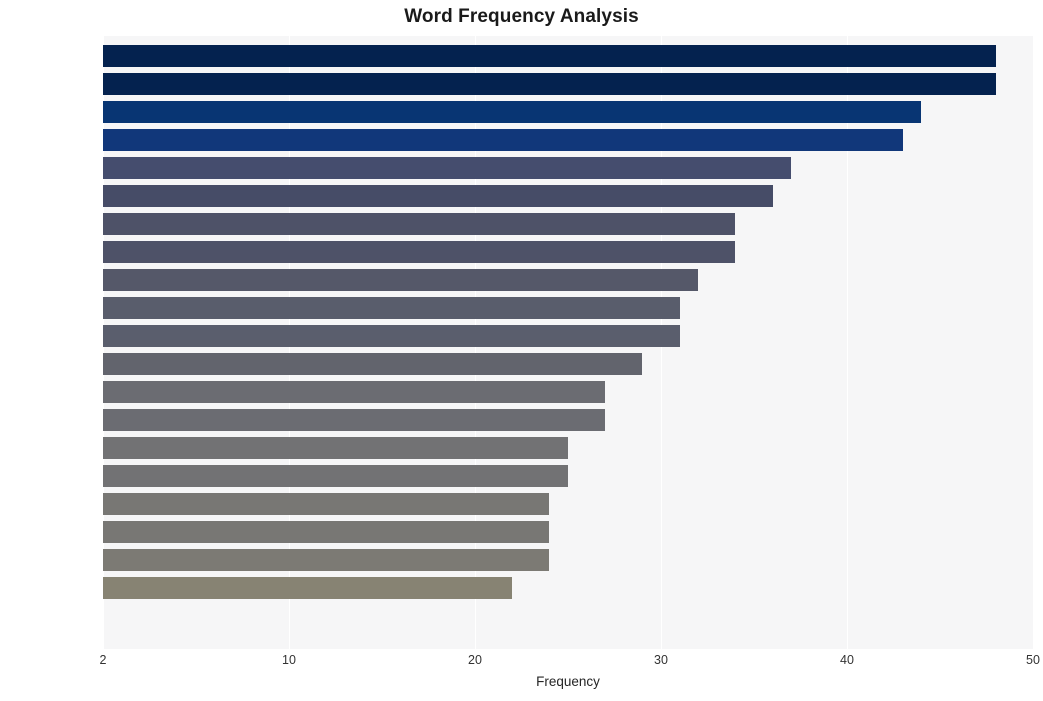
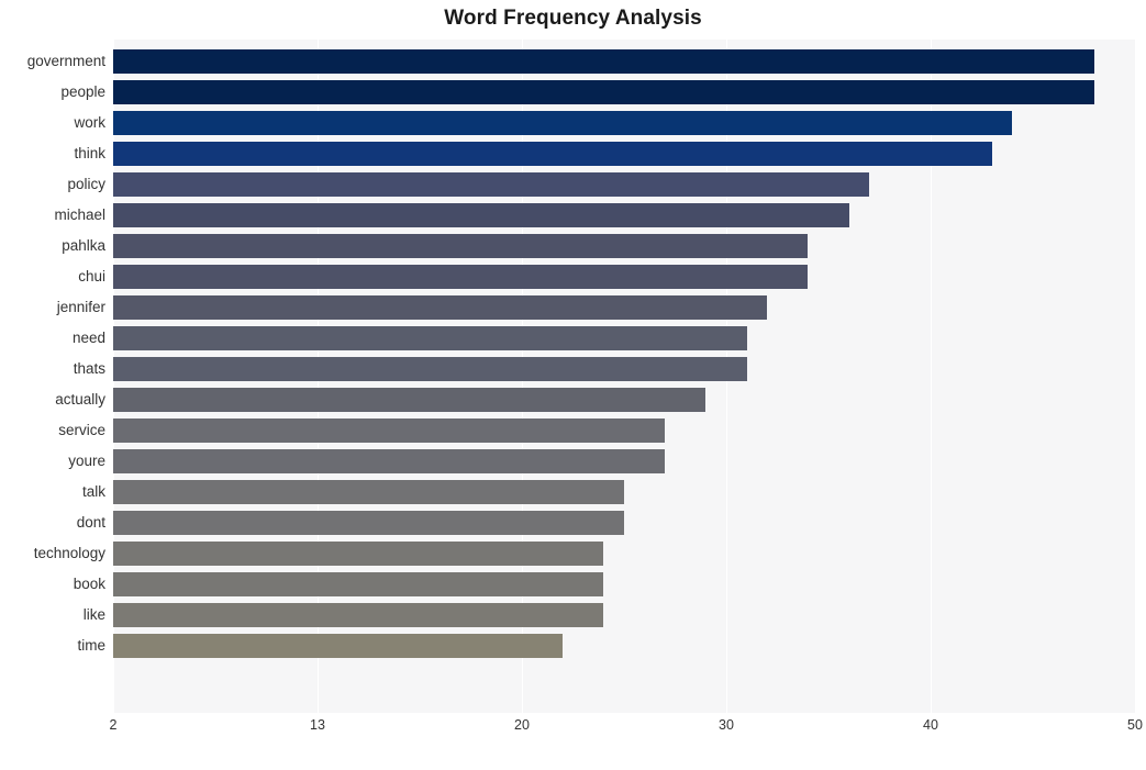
  Word Frequency Analysis
+ government
+ people
+ work
+ think
+ policy
+ michael
+ pahlka
+ chui
+ jennifer
+ need
+ thats
+ actually
+ service
+ youre
+ talk
+ dont
+ technology
+ book
+ like
+ time
  2
- 10
+ 13
  20
  30
  40
  50
- Frequency
